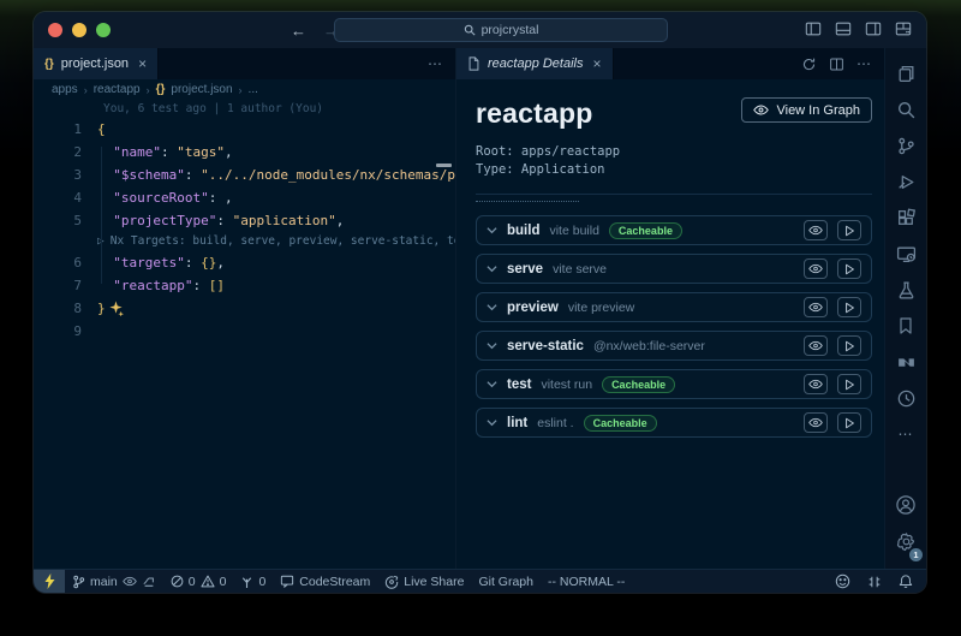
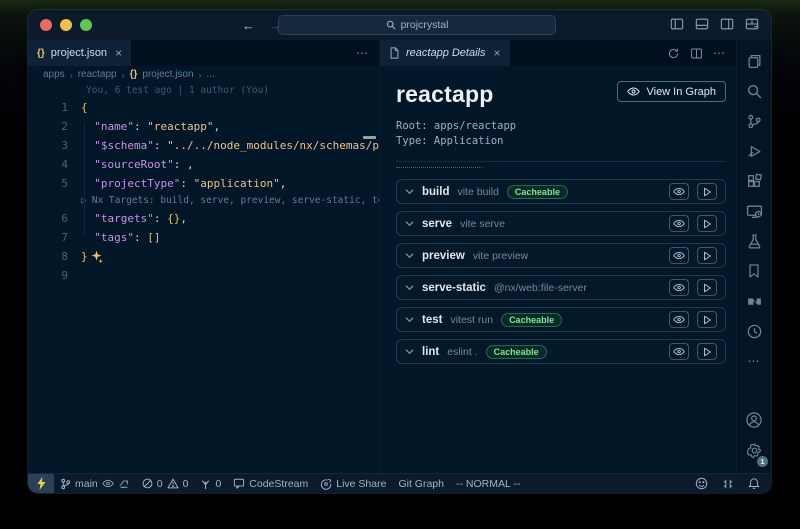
  ←
  →
  projcrystal
  {}
  project.json
  ×
  ⋯
  apps
  ›
  reactapp
  ›
  {}
  project.json
  ›
  ...
  You, 6 test ago | 1 author (You)
  1
  {
  2
  "name"
  :
- "tags"
+ "reactapp"
  ,
  3
  "$schema"
  :
  "../../node_modules/nx/schemas/p
  4
  "sourceRoot"
  :
  ,
  5
  "projectType"
  :
  "application"
  ,
  Nx Targets: build, serve, preview, serve-static, t
  6
  "targets"
  :
  {}
  ,
  7
- "reactapp"
+ "tags"
  :
  []
  8
  }
  9
  reactapp Details
  ×
  ⋯
  reactapp
  View In Graph
  Root: apps/reactapp
  Type: Application
  build
  vite build
  Cacheable
  serve
  vite serve
  preview
  vite preview
  serve-static
  @nx/web:file-server
  test
  vitest run
  Cacheable
  lint
  eslint .
  Cacheable
  ⋯
  1
  main
  0
  0
  0
  CodeStream
  Live Share
  Git Graph
  -- NORMAL --
